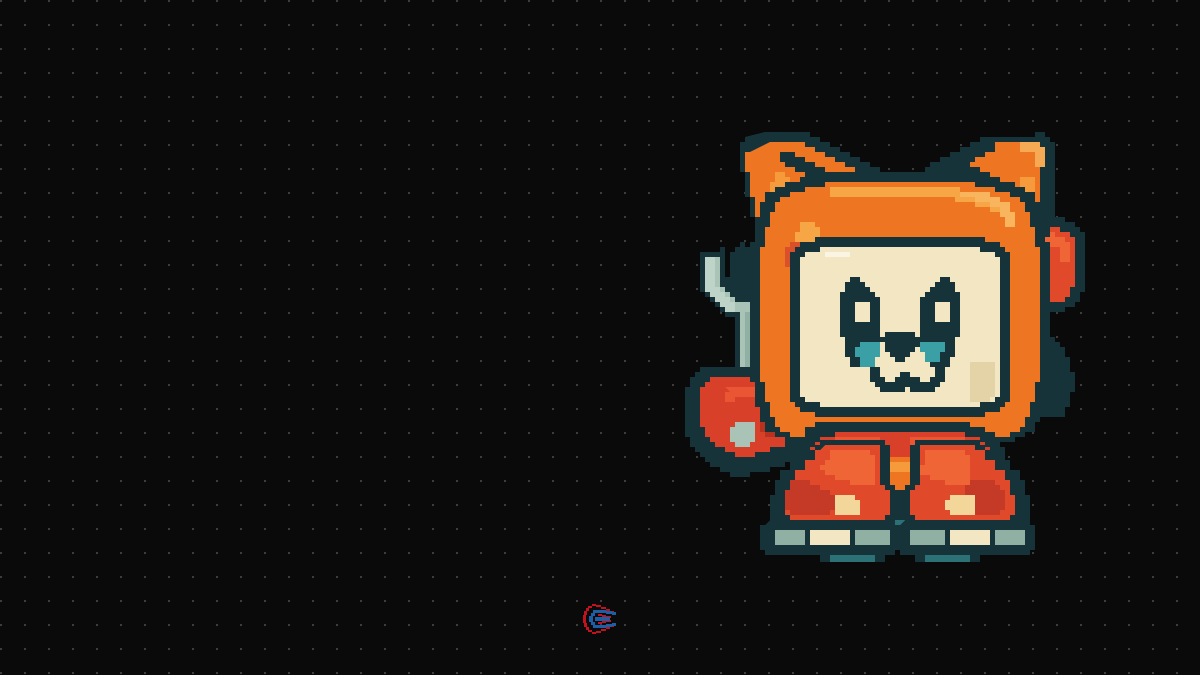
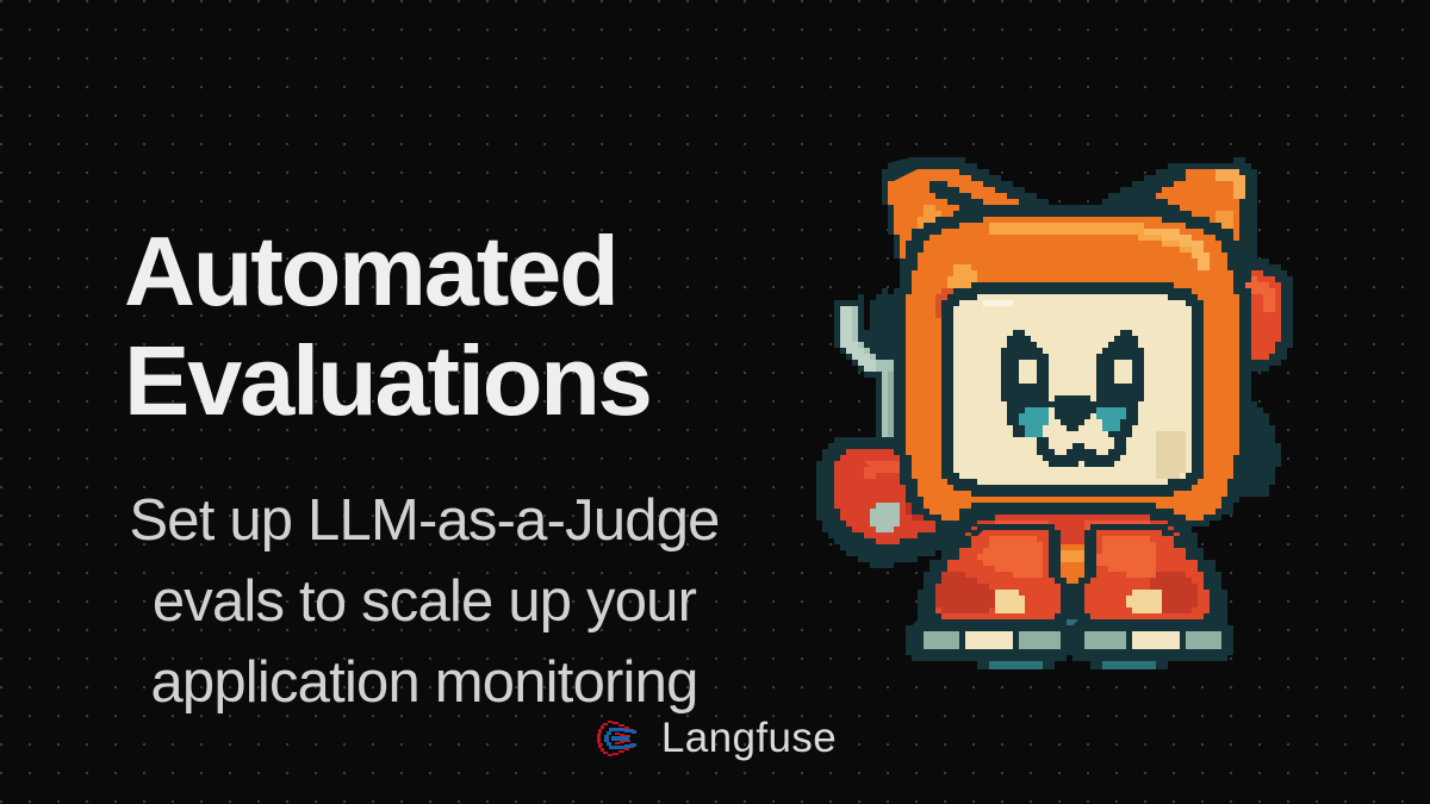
+ Automated
+ Evaluations
+ Set up LLM-as-a-Judge
+ evals to scale up your
+ application monitoring
+ Langfuse
